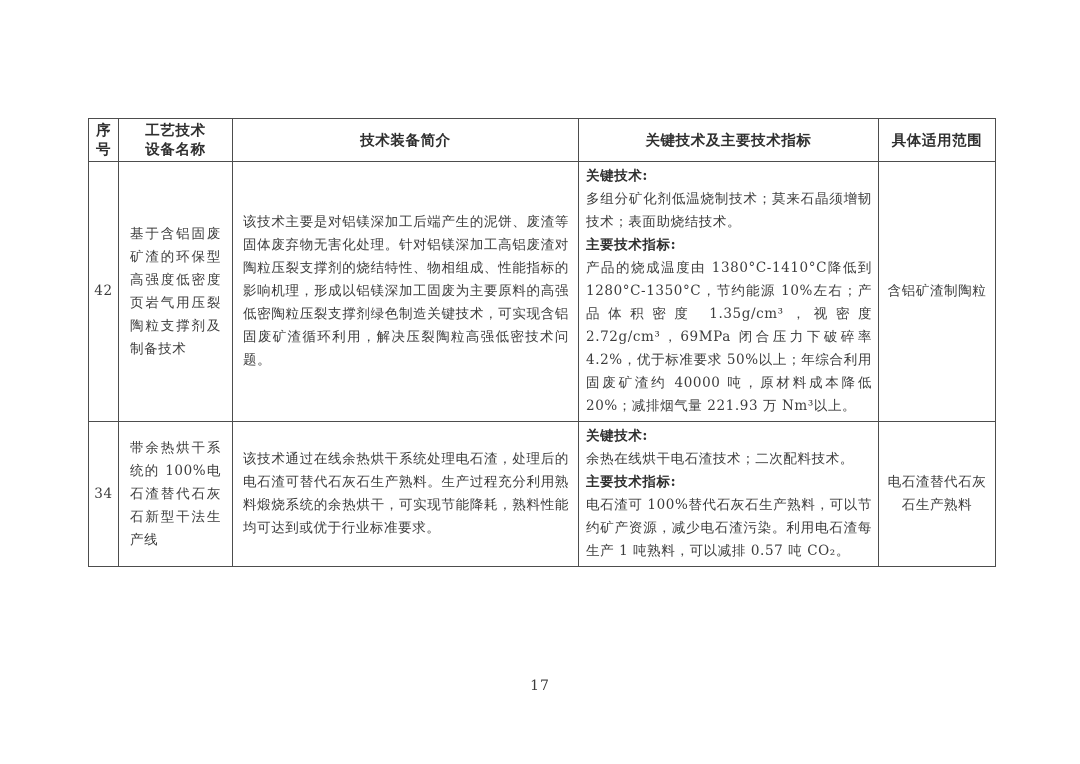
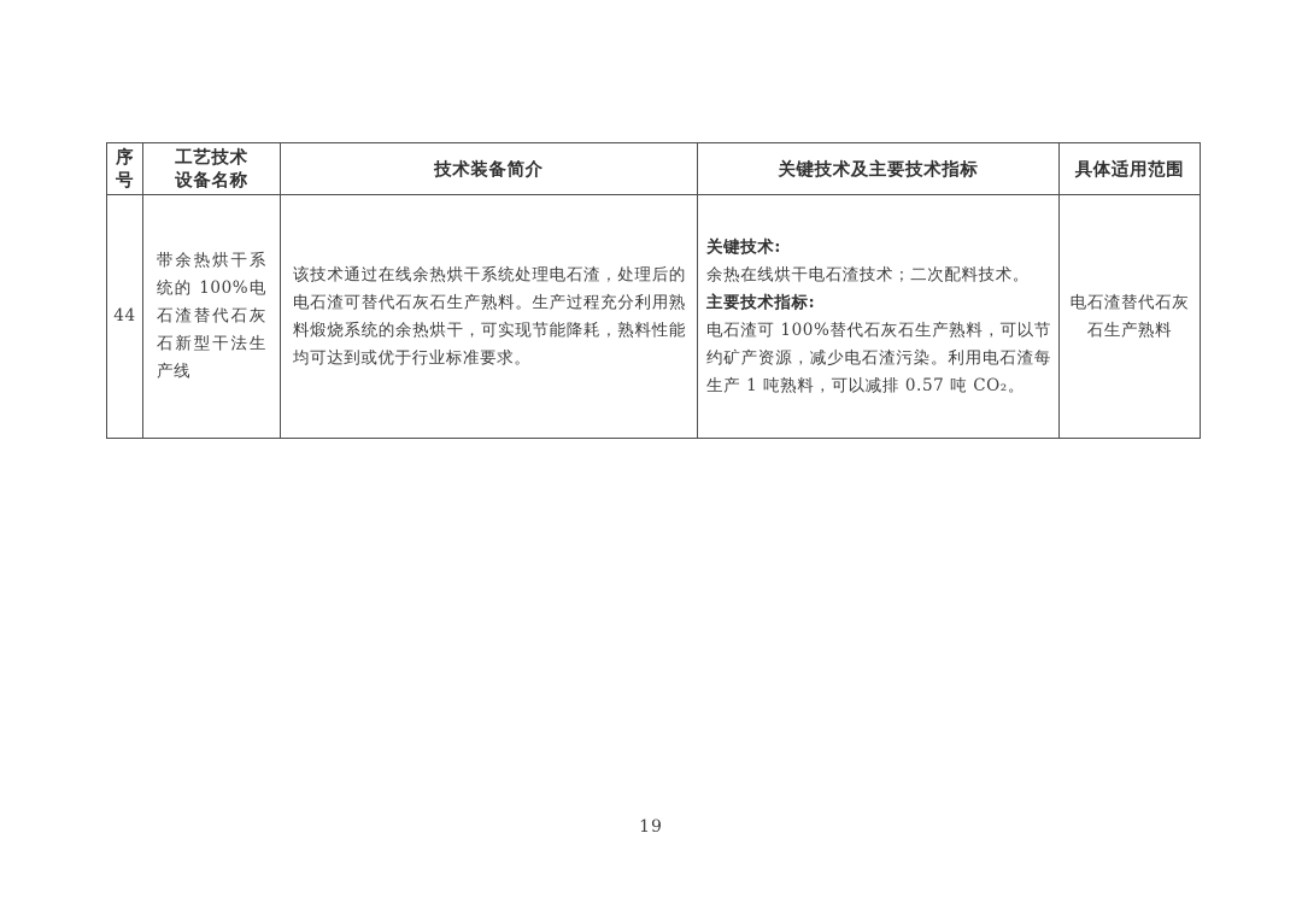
  序号	工艺技术 设备名称	技术装备简介	关键技术及主要技术指标	具体适用范围
- 42	基于含铝固废矿渣的环保型高强度低密度页岩气用压裂陶粒支撑剂及制备技术	该技术主要是对铝镁深加工后端产生的泥饼、废渣等固体废弃物无害化处理。针对铝镁深加工高铝废渣对陶粒压裂支撑剂的烧结特性、物相组成、性能指标的影响机理，形成以铝镁深加工固废为主要原料的高强低密陶粒压裂支撑剂绿色制造关键技术，可实现含铝固废矿渣循环利用，解决压裂陶粒高强低密技术问题。	关键技术: 多组分矿化剂低温烧制技术；莫来石晶须增韧技术；表面助烧结技术。 主要技术指标: 产品的烧成温度由 1380°C-1410°C降低到 1280°C-1350°C，节约能源 10%左右；产品体积密度 1.35g/cm³，视密度 2.72g/cm³，69MPa 闭合压力下破碎率 4.2%，优于标准要求 50%以上；年综合利用固废矿渣约 40000 吨，原材料成本降低 20%；减排烟气量 221.93 万 Nm³以上。	含铝矿渣制陶粒
- 34	带余热烘干系统的 100%电石渣替代石灰石新型干法生产线	该技术通过在线余热烘干系统处理电石渣，处理后的电石渣可替代石灰石生产熟料。生产过程充分利用熟料煅烧系统的余热烘干，可实现节能降耗，熟料性能均可达到或优于行业标准要求。	关键技术: 余热在线烘干电石渣技术；二次配料技术。 主要技术指标: 电石渣可 100%替代石灰石生产熟料，可以节约矿产资源，减少电石渣污染。利用电石渣每生产 1 吨熟料，可以减排 0.57 吨 CO₂。	电石渣替代石灰石生产熟料
+ 44	带余热烘干系统的 100%电石渣替代石灰石新型干法生产线	该技术通过在线余热烘干系统处理电石渣，处理后的电石渣可替代石灰石生产熟料。生产过程充分利用熟料煅烧系统的余热烘干，可实现节能降耗，熟料性能均可达到或优于行业标准要求。	关键技术: 余热在线烘干电石渣技术；二次配料技术。 主要技术指标: 电石渣可 100%替代石灰石生产熟料，可以节约矿产资源，减少电石渣污染。利用电石渣每生产 1 吨熟料，可以减排 0.57 吨 CO₂。	电石渣替代石灰石生产熟料
- 17
+ 19
